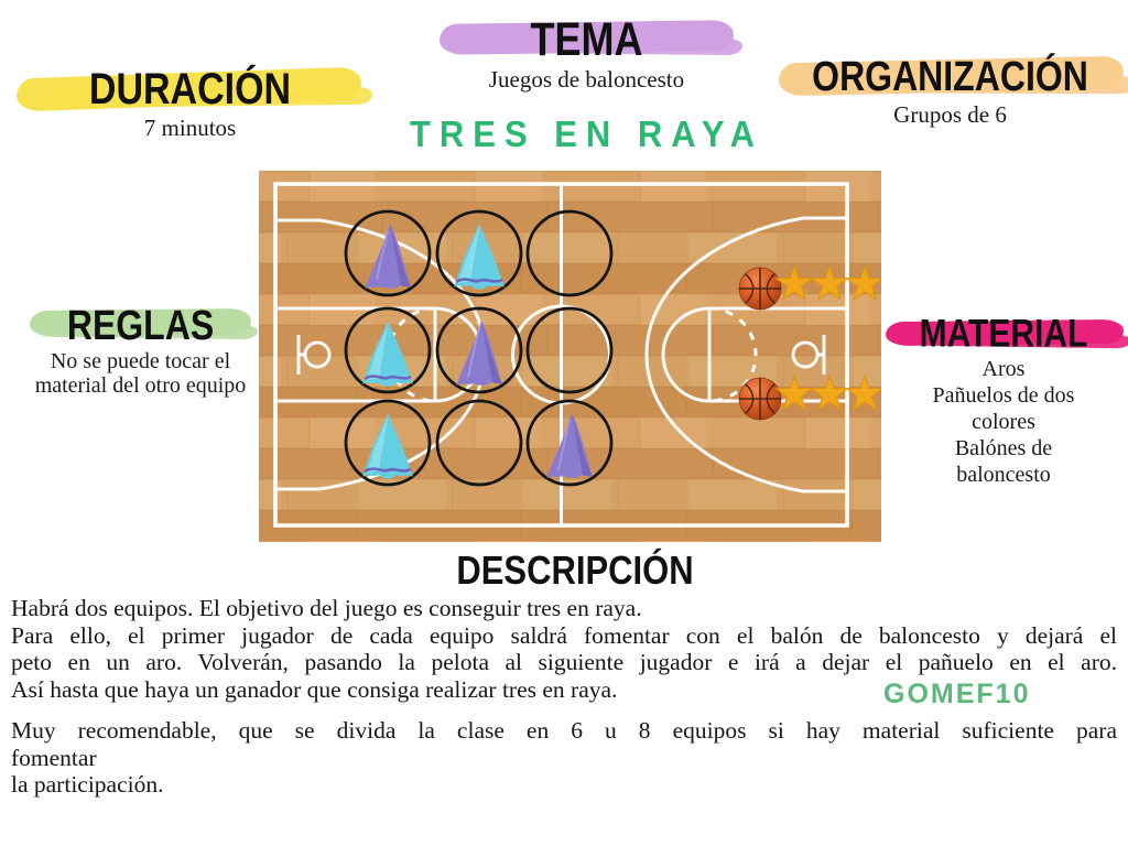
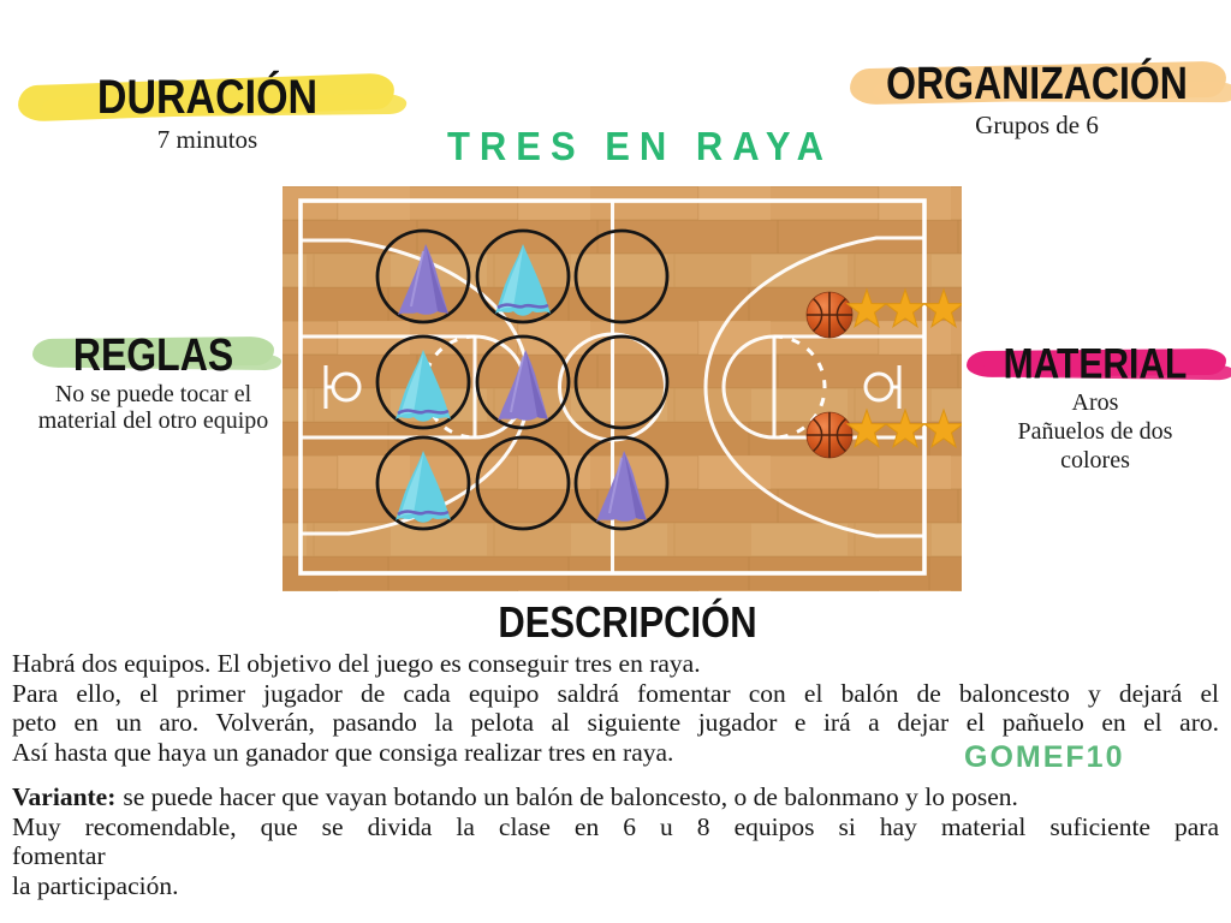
- TEMA
- Juegos de baloncesto
  DURACIÓN
  7 minutos
  ORGANIZACIÓN
  Grupos de 6
  REGLAS
  No se puede tocar el
  material del otro equipo
  MATERIAL
  Aros
  Pañuelos de dos
  colores
- Balónes de
- baloncesto
  TRES EN RAYA
  DESCRIPCIÓN
  Habrá dos equipos. El objetivo del juego es conseguir tres en raya.
  Para ello, el primer jugador de cada equipo saldrá fomentar con el balón de baloncesto y dejará el
  peto en un aro. Volverán, pasando la pelota al siguiente jugador e irá a dejar el pañuelo en el aro.
  Así hasta que haya un ganador que consiga realizar tres en raya.
  GOMEF10
+ Variante: se puede hacer que vayan botando un balón de baloncesto, o de balonmano y lo posen.
  Muy recomendable, que se divida la clase en 6 u 8 equipos si hay material suficiente para
  fomentar
  la participación.
